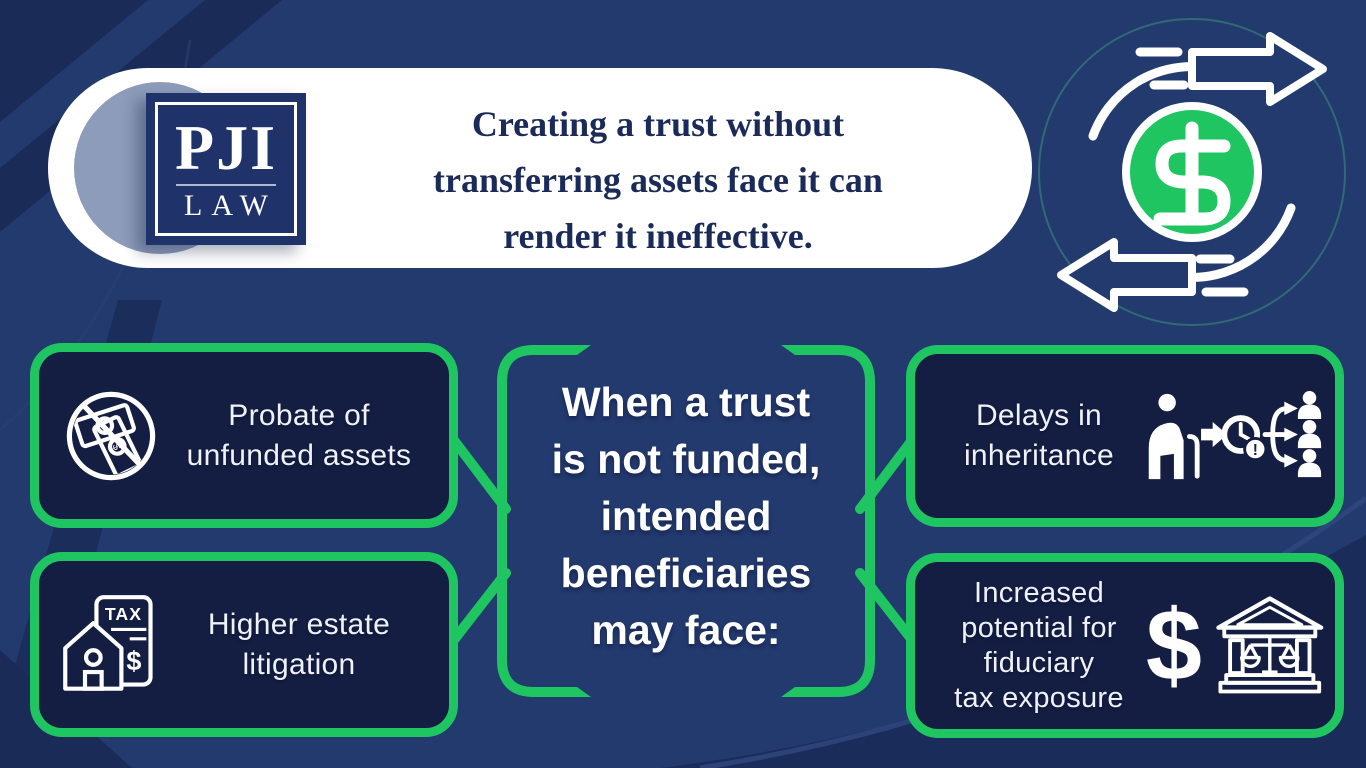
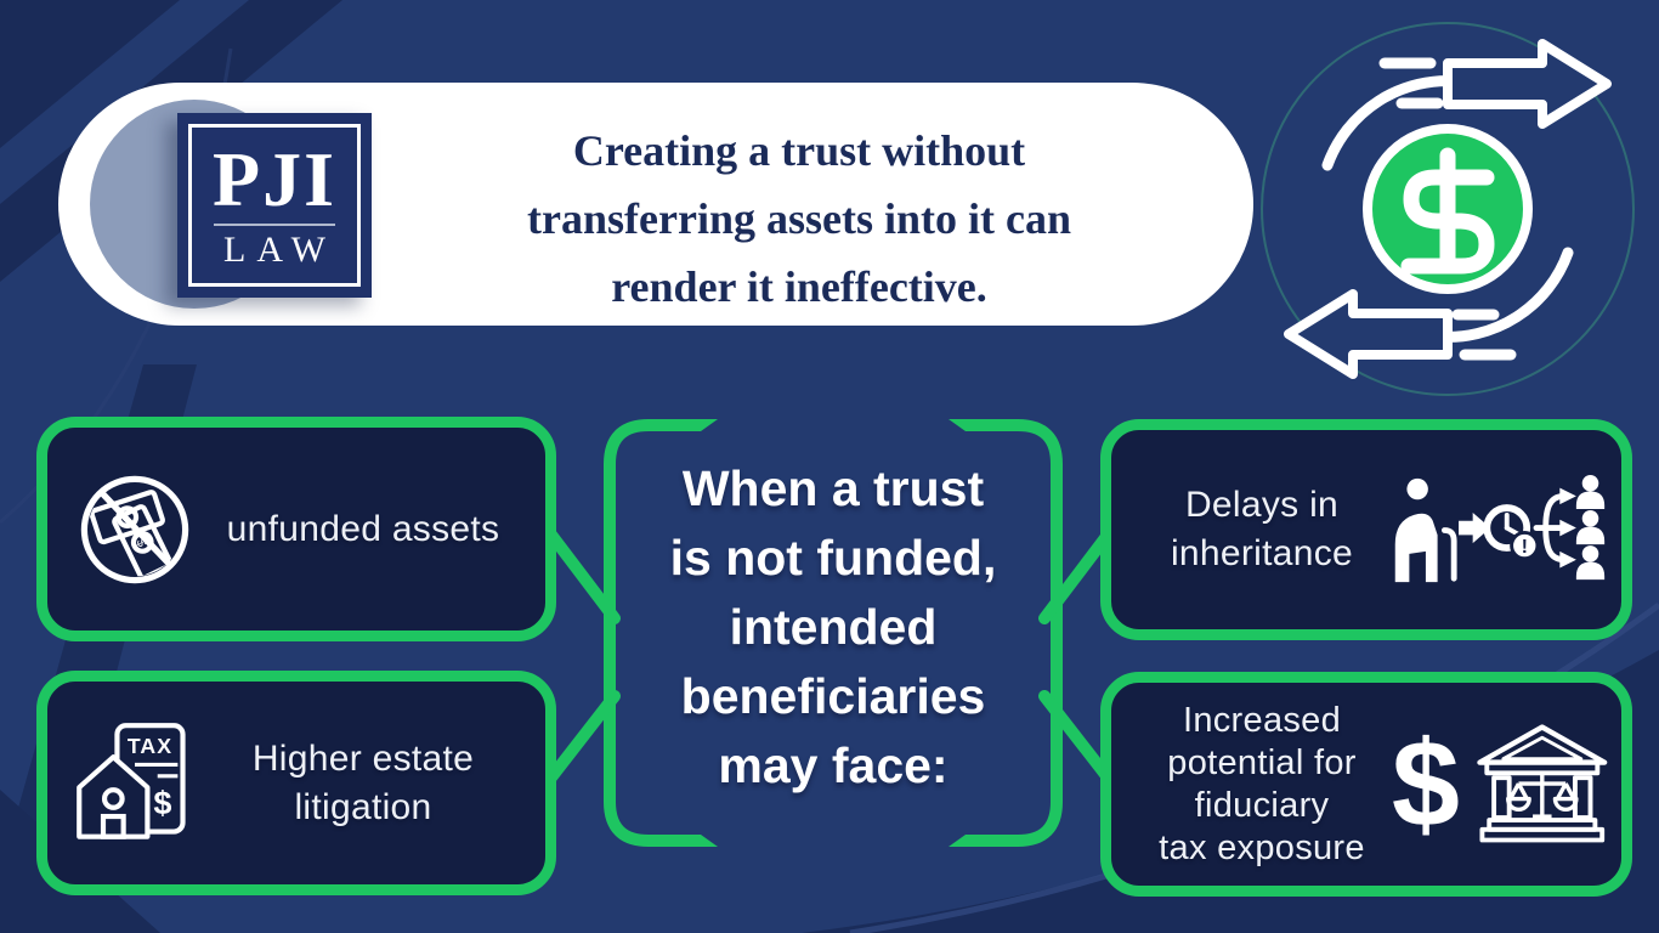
  PJI
  LAW
  Creating a trust without
- transferring assets face it can
+ transferring assets into it can
  render it ineffective.
- Probate of
  unfunded assets
  TAX
  $
  Higher estate
  litigation
  Delays in
  inheritance
  !
  Increased
  potential for
  fiduciary
  tax exposure
  $
  When a trust
  is not funded,
  intended
  beneficiaries
  may face:
